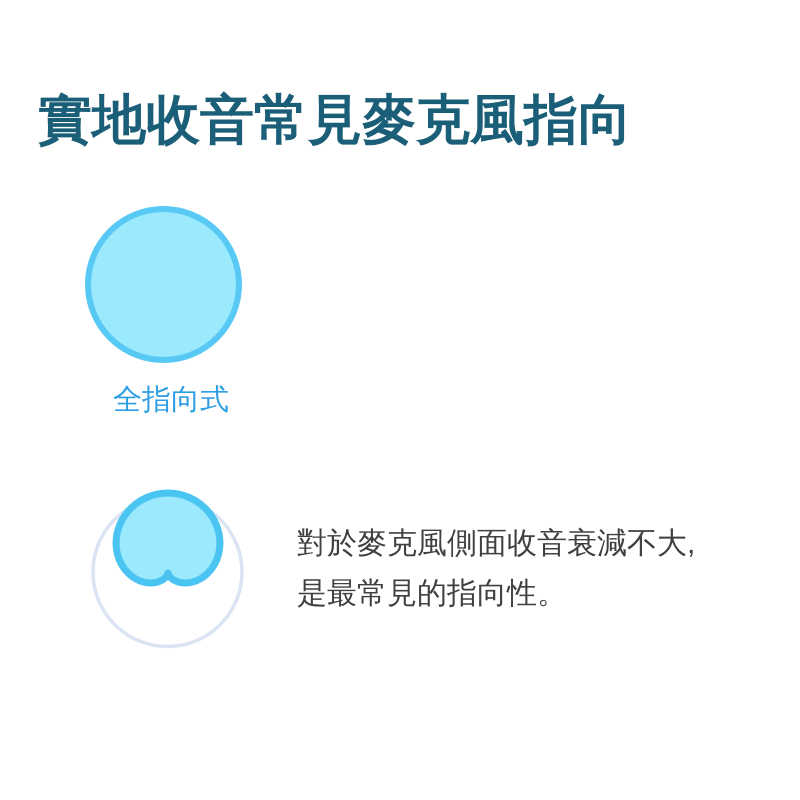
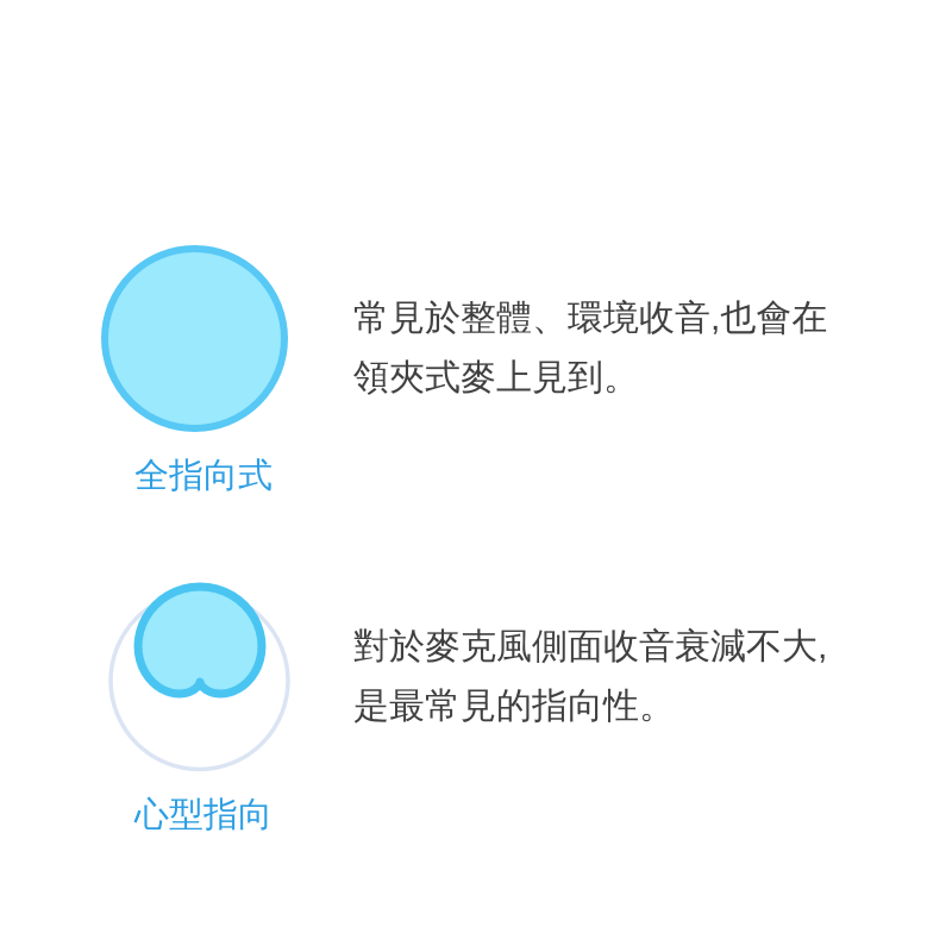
- 實地收音常見麥克風指向
  全指向式
+ 常見於整體、環境收音,也會在
+ 領夾式麥上見到。
+ 心型指向
  對於麥克風側面收音衰減不大,
  是最常見的指向性。
